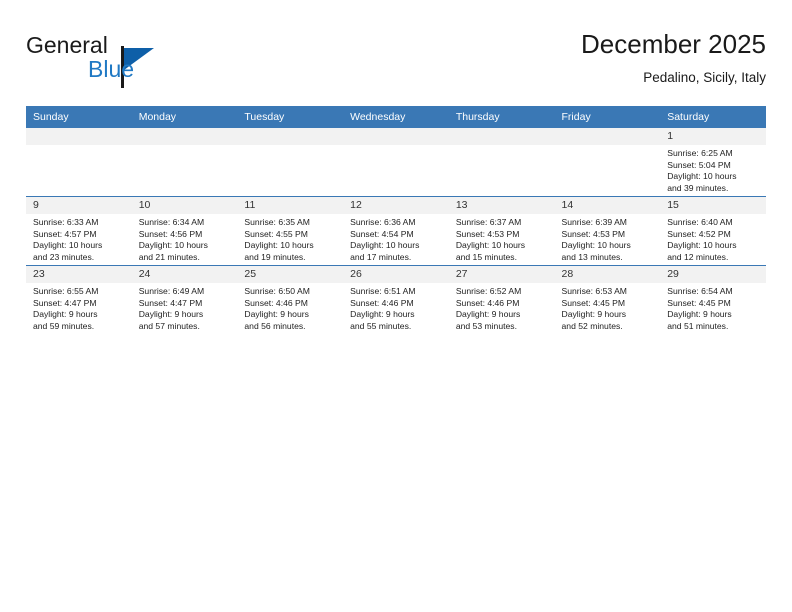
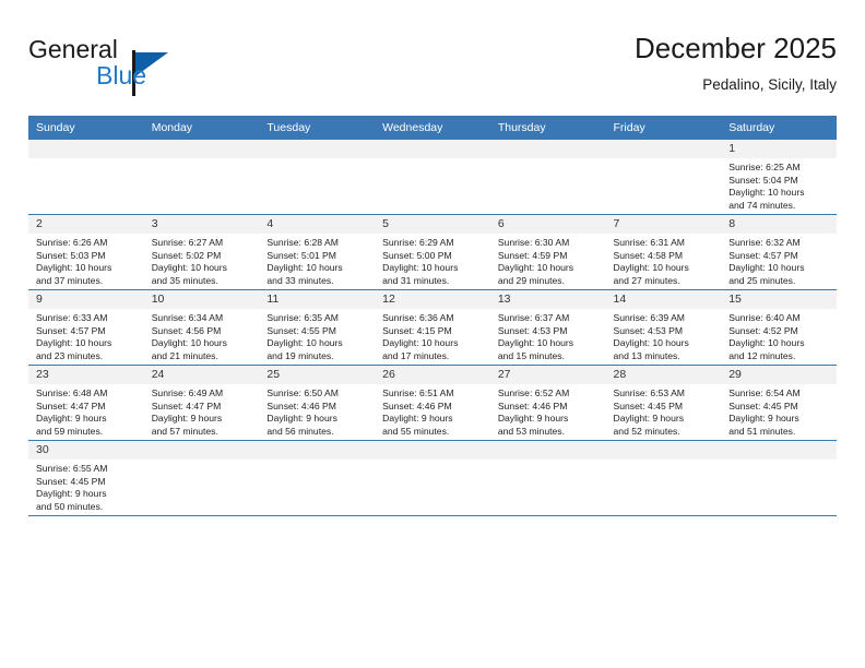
  General
  Blue
  December 2025
  Pedalino, Sicily, Italy
  Sunday	Monday	Tuesday	Wednesday	Thursday	Friday	Saturday
- 						1Sunrise: 6:25 AMSunset: 5:04 PMDaylight: 10 hoursand 39 minutes.
+ 						1Sunrise: 6:25 AMSunset: 5:04 PMDaylight: 10 hoursand 74 minutes.
+ 2Sunrise: 6:26 AMSunset: 5:03 PMDaylight: 10 hoursand 37 minutes.	3Sunrise: 6:27 AMSunset: 5:02 PMDaylight: 10 hoursand 35 minutes.	4Sunrise: 6:28 AMSunset: 5:01 PMDaylight: 10 hoursand 33 minutes.	5Sunrise: 6:29 AMSunset: 5:00 PMDaylight: 10 hoursand 31 minutes.	6Sunrise: 6:30 AMSunset: 4:59 PMDaylight: 10 hoursand 29 minutes.	7Sunrise: 6:31 AMSunset: 4:58 PMDaylight: 10 hoursand 27 minutes.	8Sunrise: 6:32 AMSunset: 4:57 PMDaylight: 10 hoursand 25 minutes.
- 9Sunrise: 6:33 AMSunset: 4:57 PMDaylight: 10 hoursand 23 minutes.	10Sunrise: 6:34 AMSunset: 4:56 PMDaylight: 10 hoursand 21 minutes.	11Sunrise: 6:35 AMSunset: 4:55 PMDaylight: 10 hoursand 19 minutes.	12Sunrise: 6:36 AMSunset: 4:54 PMDaylight: 10 hoursand 17 minutes.	13Sunrise: 6:37 AMSunset: 4:53 PMDaylight: 10 hoursand 15 minutes.	14Sunrise: 6:39 AMSunset: 4:53 PMDaylight: 10 hoursand 13 minutes.	15Sunrise: 6:40 AMSunset: 4:52 PMDaylight: 10 hoursand 12 minutes.
+ 9Sunrise: 6:33 AMSunset: 4:57 PMDaylight: 10 hoursand 23 minutes.	10Sunrise: 6:34 AMSunset: 4:56 PMDaylight: 10 hoursand 21 minutes.	11Sunrise: 6:35 AMSunset: 4:55 PMDaylight: 10 hoursand 19 minutes.	12Sunrise: 6:36 AMSunset: 4:15 PMDaylight: 10 hoursand 17 minutes.	13Sunrise: 6:37 AMSunset: 4:53 PMDaylight: 10 hoursand 15 minutes.	14Sunrise: 6:39 AMSunset: 4:53 PMDaylight: 10 hoursand 13 minutes.	15Sunrise: 6:40 AMSunset: 4:52 PMDaylight: 10 hoursand 12 minutes.
- 23Sunrise: 6:55 AMSunset: 4:47 PMDaylight: 9 hoursand 59 minutes.	24Sunrise: 6:49 AMSunset: 4:47 PMDaylight: 9 hoursand 57 minutes.	25Sunrise: 6:50 AMSunset: 4:46 PMDaylight: 9 hoursand 56 minutes.	26Sunrise: 6:51 AMSunset: 4:46 PMDaylight: 9 hoursand 55 minutes.	27Sunrise: 6:52 AMSunset: 4:46 PMDaylight: 9 hoursand 53 minutes.	28Sunrise: 6:53 AMSunset: 4:45 PMDaylight: 9 hoursand 52 minutes.	29Sunrise: 6:54 AMSunset: 4:45 PMDaylight: 9 hoursand 51 minutes.
+ 23Sunrise: 6:48 AMSunset: 4:47 PMDaylight: 9 hoursand 59 minutes.	24Sunrise: 6:49 AMSunset: 4:47 PMDaylight: 9 hoursand 57 minutes.	25Sunrise: 6:50 AMSunset: 4:46 PMDaylight: 9 hoursand 56 minutes.	26Sunrise: 6:51 AMSunset: 4:46 PMDaylight: 9 hoursand 55 minutes.	27Sunrise: 6:52 AMSunset: 4:46 PMDaylight: 9 hoursand 53 minutes.	28Sunrise: 6:53 AMSunset: 4:45 PMDaylight: 9 hoursand 52 minutes.	29Sunrise: 6:54 AMSunset: 4:45 PMDaylight: 9 hoursand 51 minutes.
+ 30Sunrise: 6:55 AMSunset: 4:45 PMDaylight: 9 hoursand 50 minutes.
